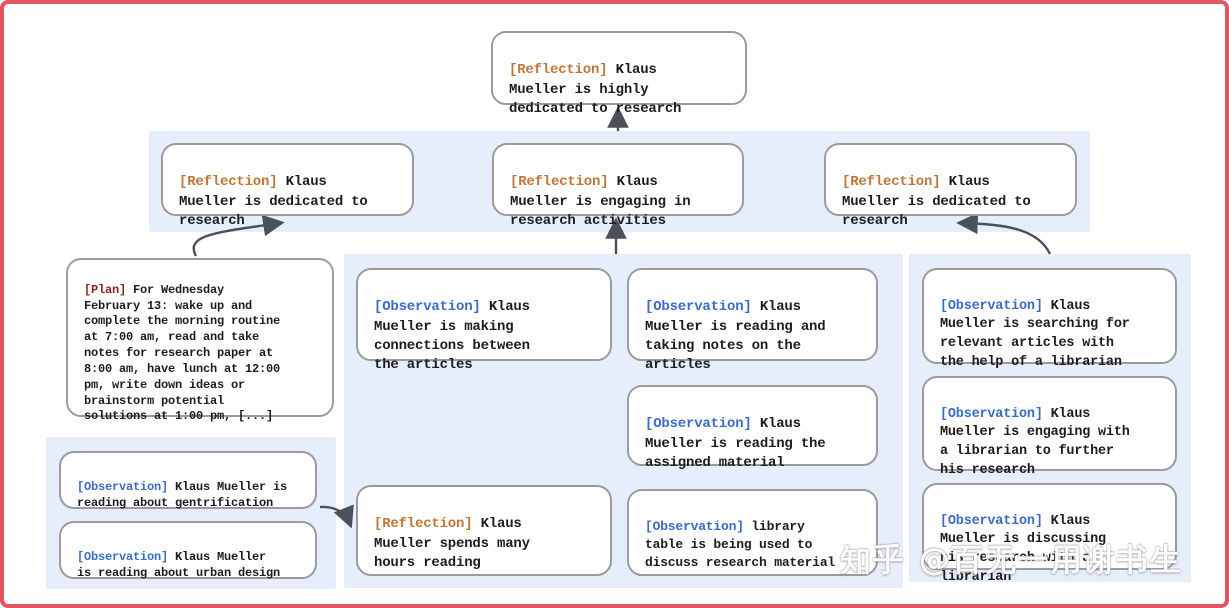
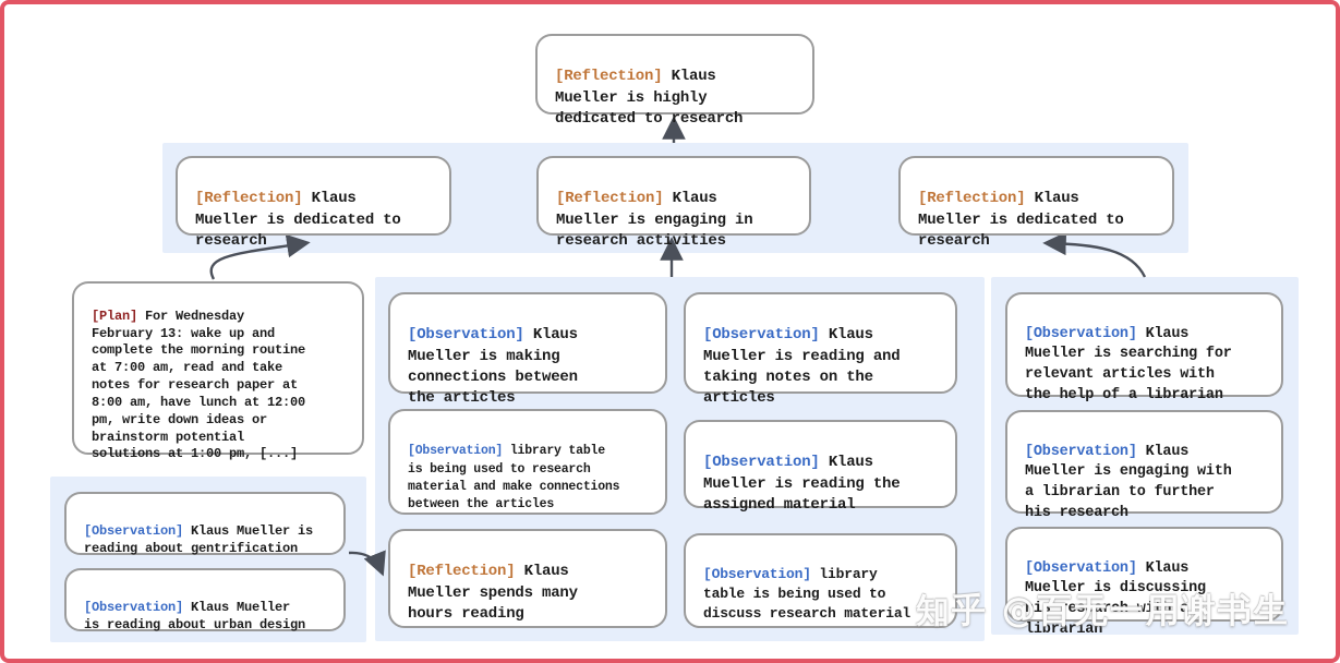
  [Reflection] Klaus
  Mueller is highly
  dedicated to research
  [Reflection] Klaus
  Mueller is dedicated to
  research
  [Reflection] Klaus
  Mueller is engaging in
  research activities
  [Reflection] Klaus
  Mueller is dedicated to
  research
  [Plan] For Wednesday
  February 13: wake up and
  complete the morning routine
  at 7:00 am, read and take
  notes for research paper at
  8:00 am, have lunch at 12:00
  pm, write down ideas or
  brainstorm potential
  solutions at 1:00 pm, [...]
  [Observation] Klaus Mueller is
  reading about gentrification
  [Observation] Klaus Mueller
  is reading about urban design
  [Observation] Klaus
  Mueller is making
  connections between
  the articles
+ [Observation] library table
+ is being used to research
+ material and make connections
+ between the articles
  [Reflection] Klaus
  Mueller spends many
  hours reading
  [Observation] Klaus
  Mueller is reading and
  taking notes on the
  articles
  [Observation] Klaus
  Mueller is reading the
  assigned material
  [Observation] library
  table is being used to
  discuss research material
  [Observation] Klaus
  Mueller is searching for
  relevant articles with
  the help of a librarian
  [Observation] Klaus
  Mueller is engaging with
  a librarian to further
  his research
  [Observation] Klaus
  Mueller is discussing
  his research with a
  librarian
  知乎 @百无一用谢书生
